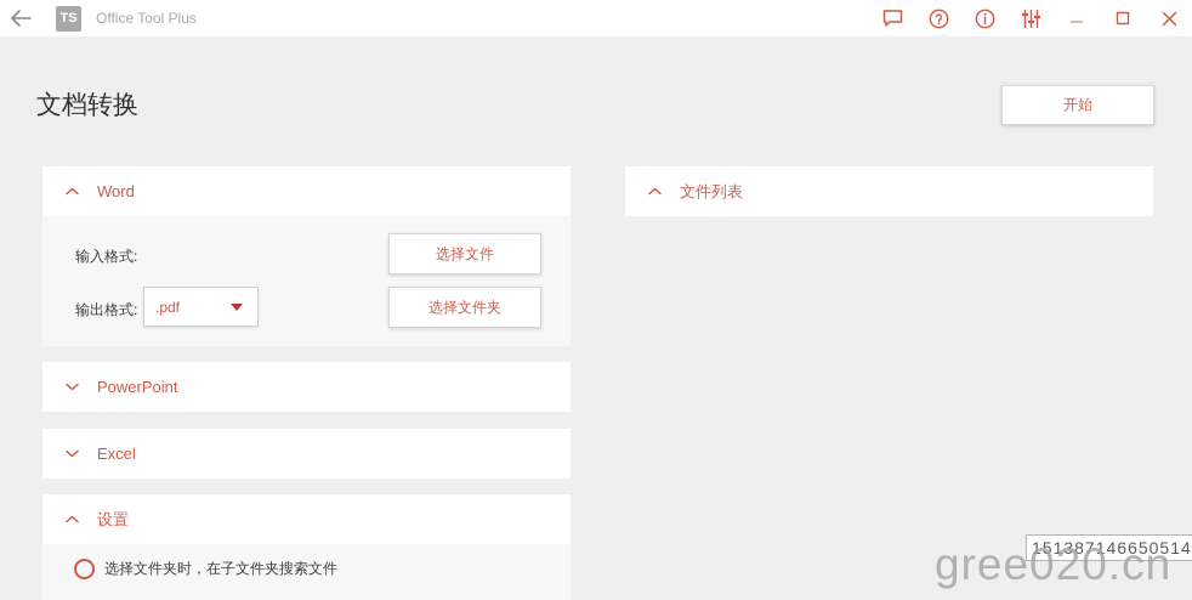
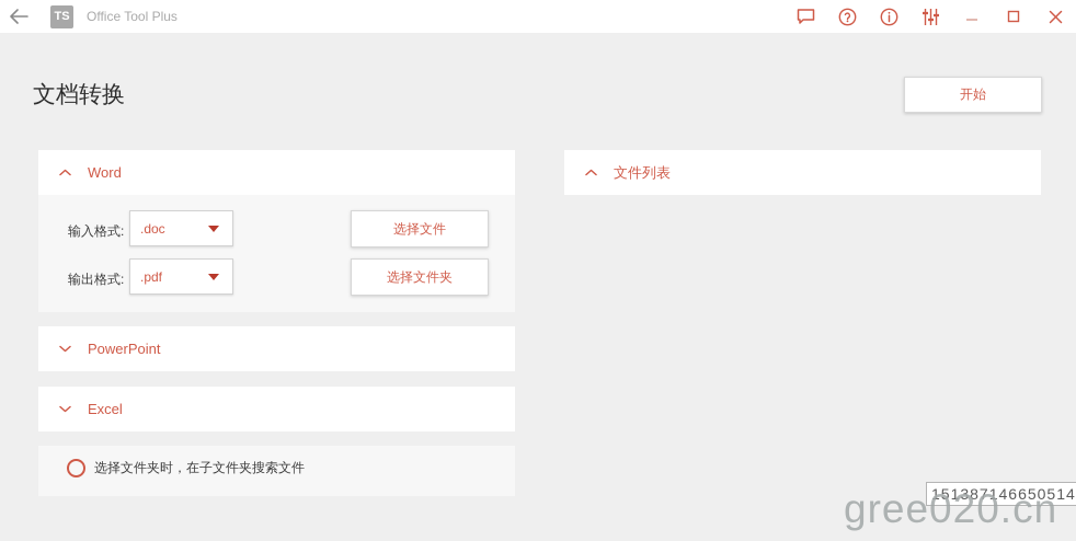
  TS
  Office Tool Plus
  文档转换
  开始
  Word
  输入格式:
+ .doc
  选择文件
  输出格式:
  .pdf
  选择文件夹
  PowerPoint
  Excel
- 设置
  选择文件夹时，在子文件夹搜索文件
  文件列表
  151387146650514
  gree020.cn
